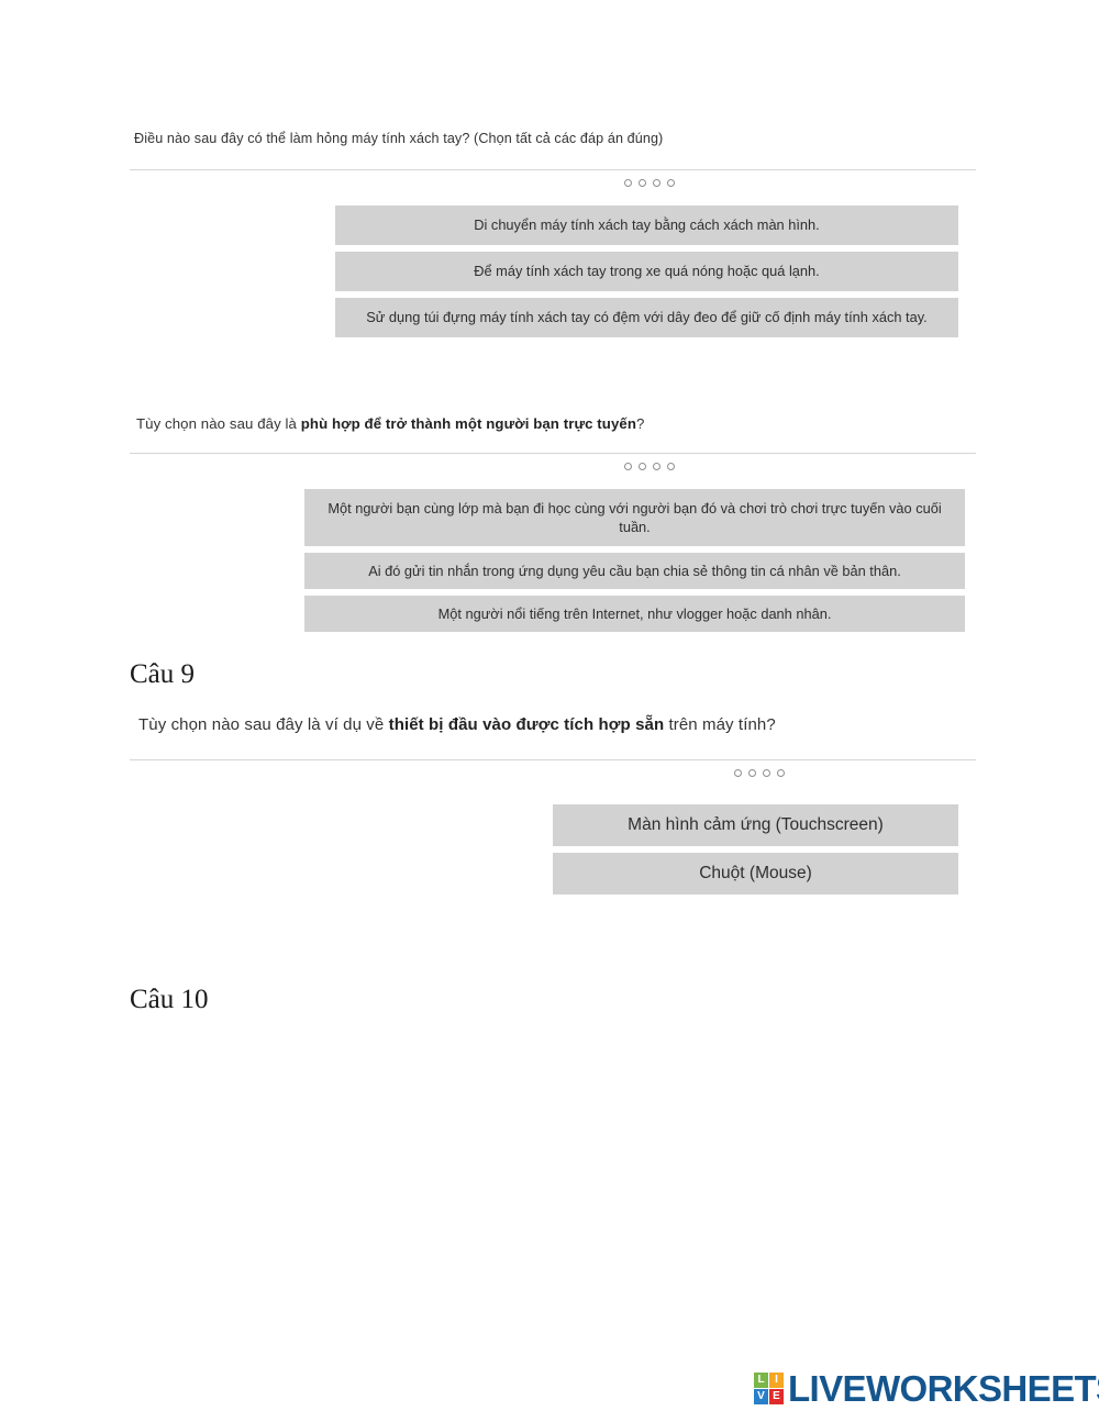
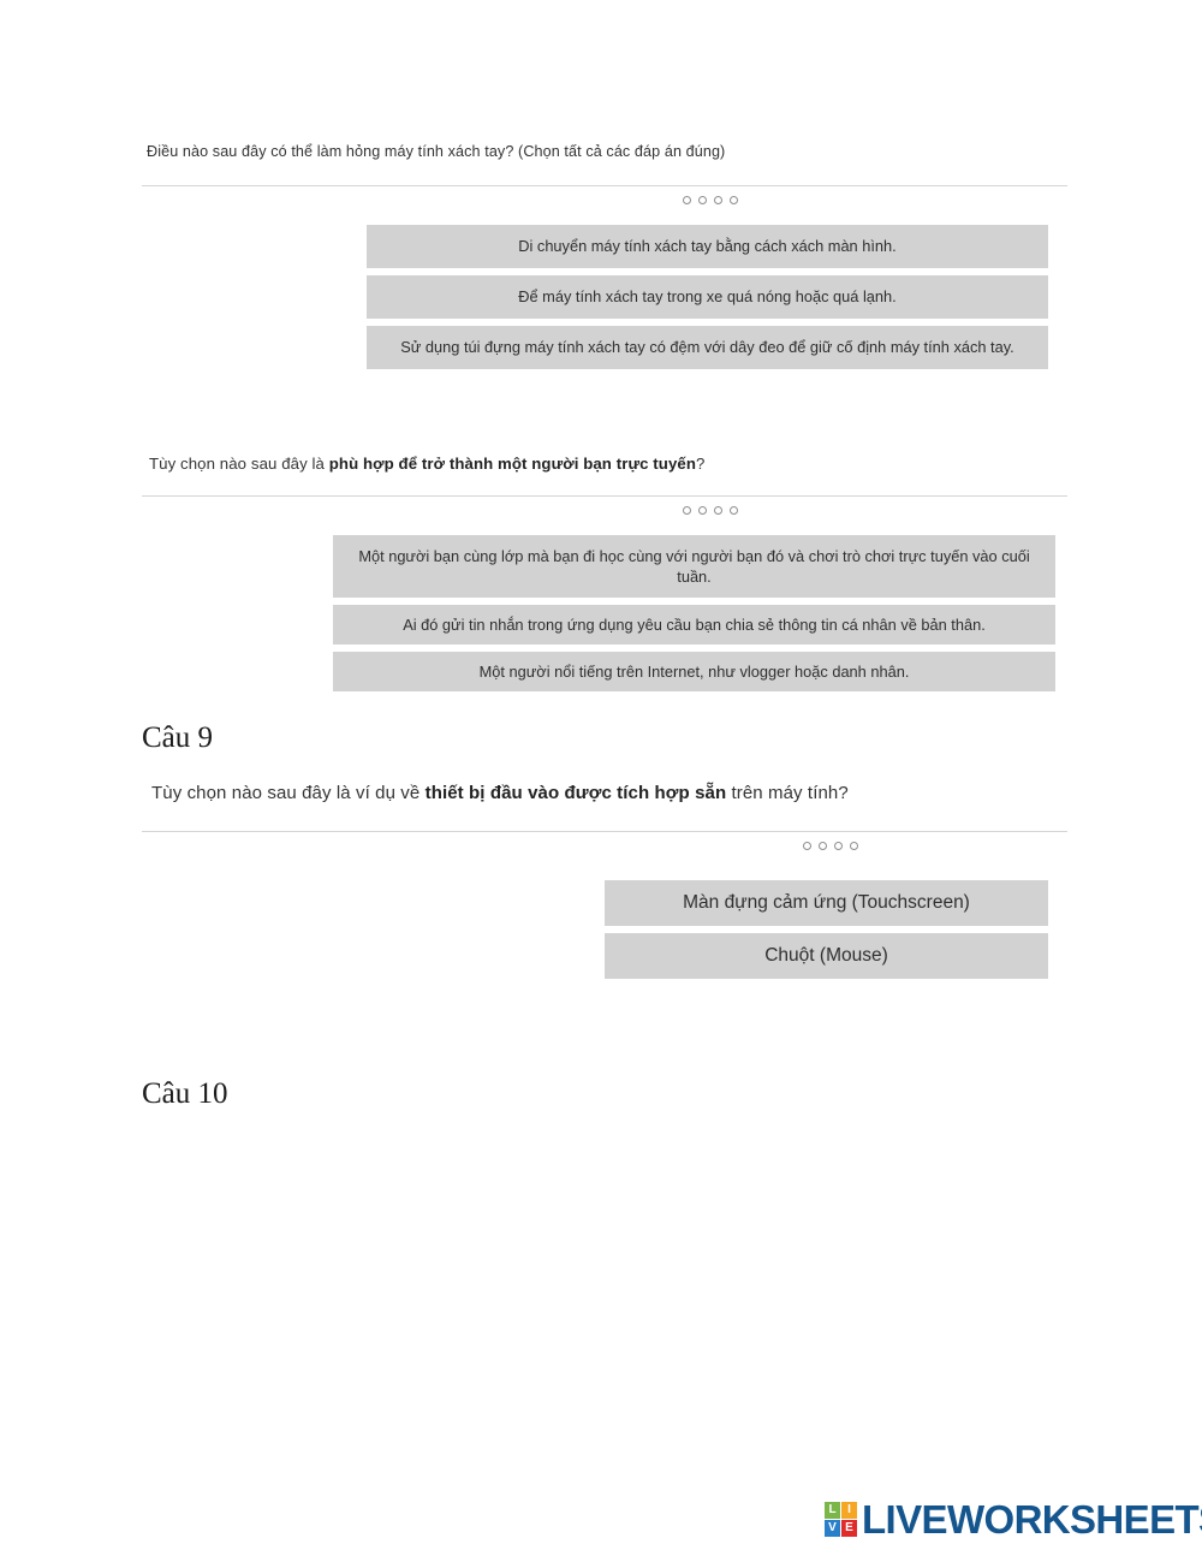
  Điều nào sau đây có thể làm hỏng máy tính xách tay? (Chọn tất cả các đáp án đúng)
  Di chuyển máy tính xách tay bằng cách xách màn hình.
  Để máy tính xách tay trong xe quá nóng hoặc quá lạnh.
  Sử dụng túi đựng máy tính xách tay có đệm với dây đeo để giữ cố định máy tính xách tay.
  Tùy chọn nào sau đây là phù hợp để trở thành một người bạn trực tuyến?
  Một người bạn cùng lớp mà bạn đi học cùng với người bạn đó và chơi trò chơi trực tuyến vào cuối tuần.
  Ai đó gửi tin nhắn trong ứng dụng yêu cầu bạn chia sẻ thông tin cá nhân về bản thân.
  Một người nổi tiếng trên Internet, như vlogger hoặc danh nhân.
  Câu 9
  Tùy chọn nào sau đây là ví dụ về thiết bị đầu vào được tích hợp sẵn trên máy tính?
- Màn hình cảm ứng (Touchscreen)
+ Màn đựng cảm ứng (Touchscreen)
  Chuột (Mouse)
  Câu 10
  L
  I
  V
  E
  LIVEWORKSHEET
